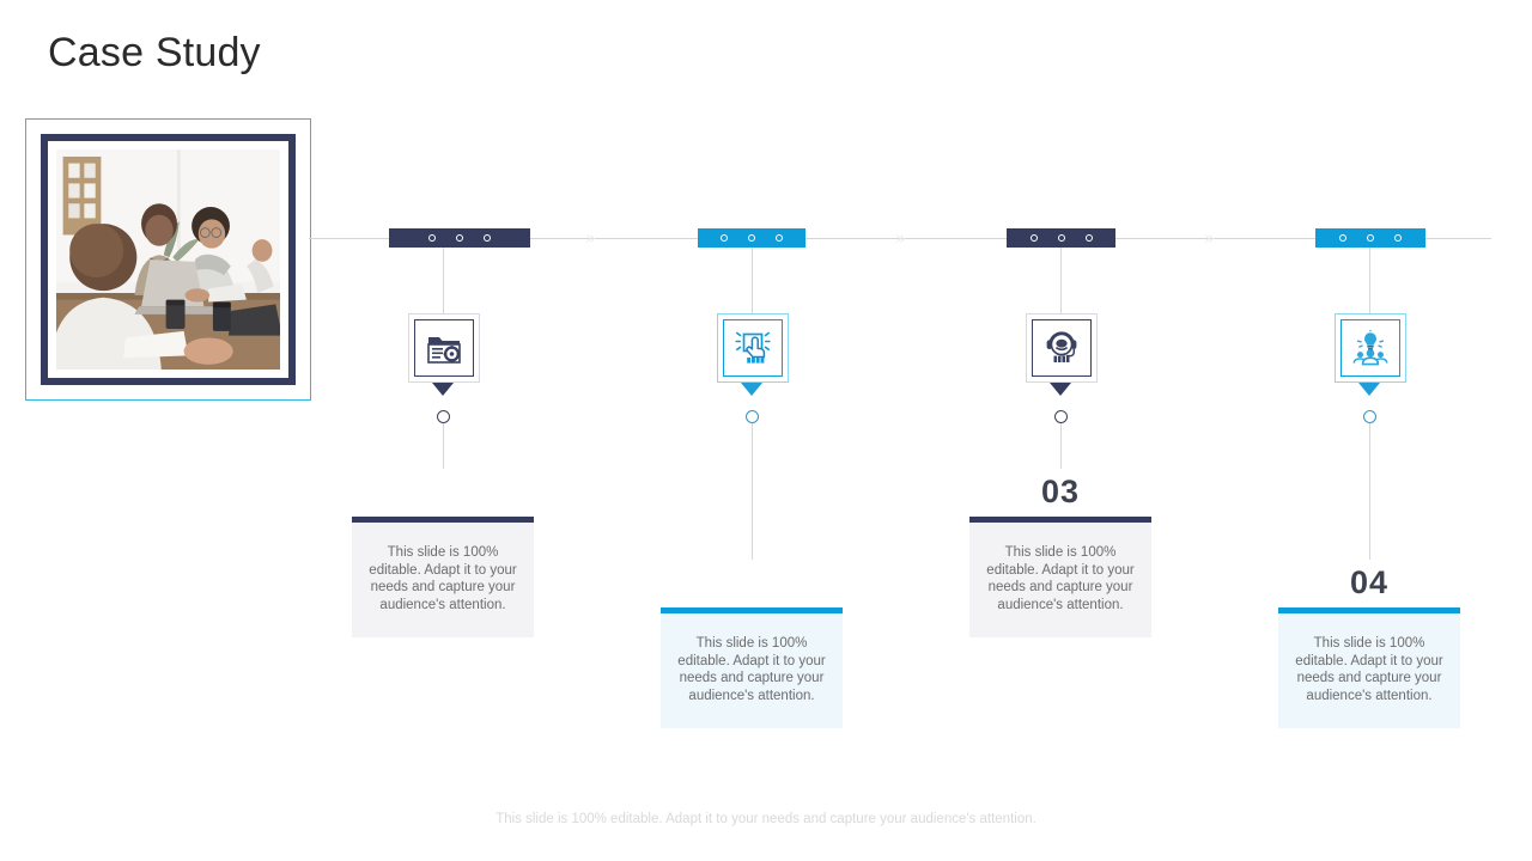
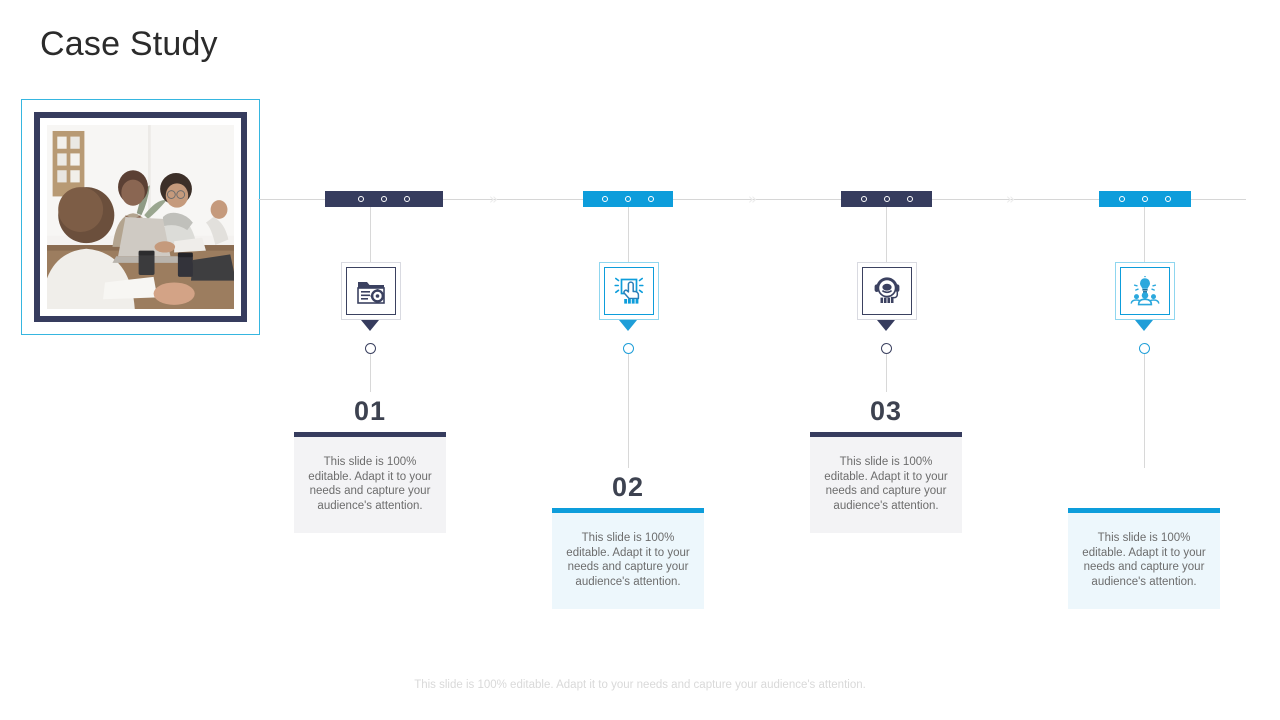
  Case Study
  »
+ 01
  This slide is 100% editable. Adapt it to your needs and capture your audience's attention.
  »
+ 02
  This slide is 100% editable. Adapt it to your needs and capture your audience's attention.
  »
  03
  This slide is 100% editable. Adapt it to your needs and capture your audience's attention.
- 04
  This slide is 100% editable. Adapt it to your needs and capture your audience's attention.
  This slide is 100% editable. Adapt it to your needs and capture your audience's attention.
